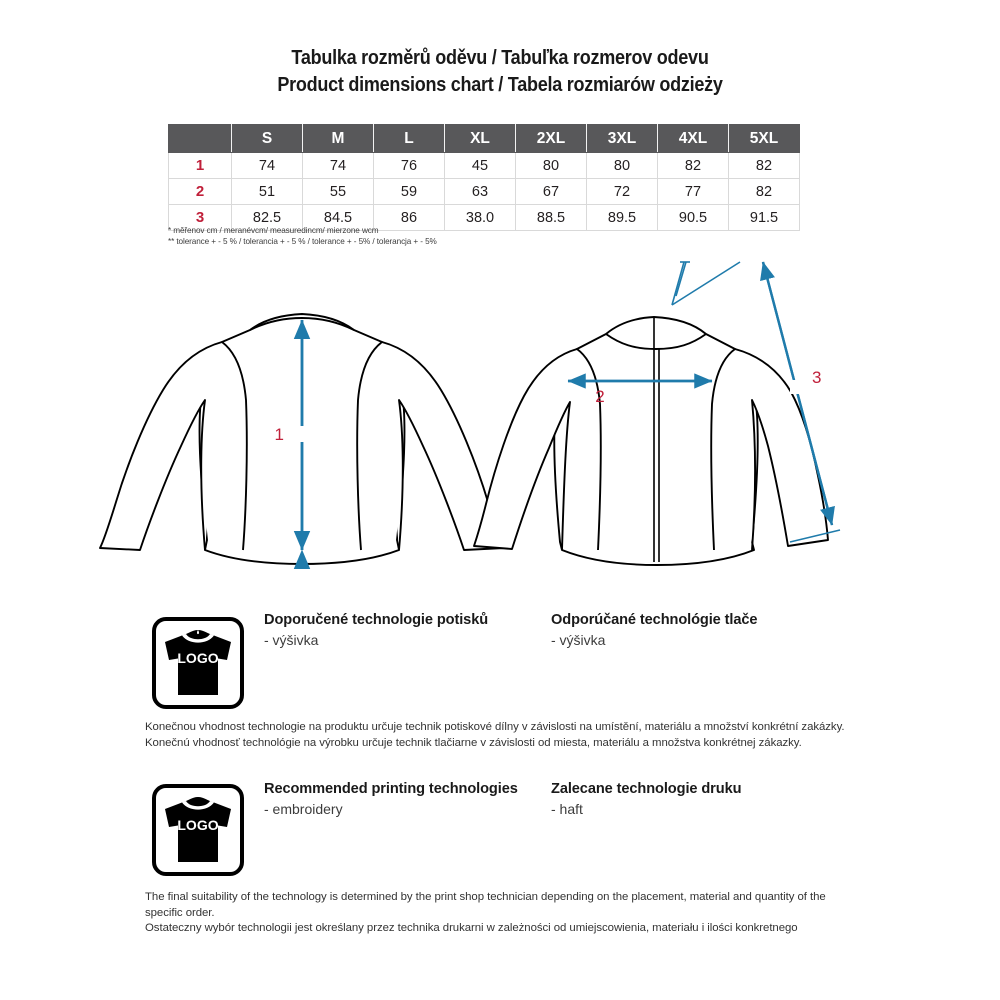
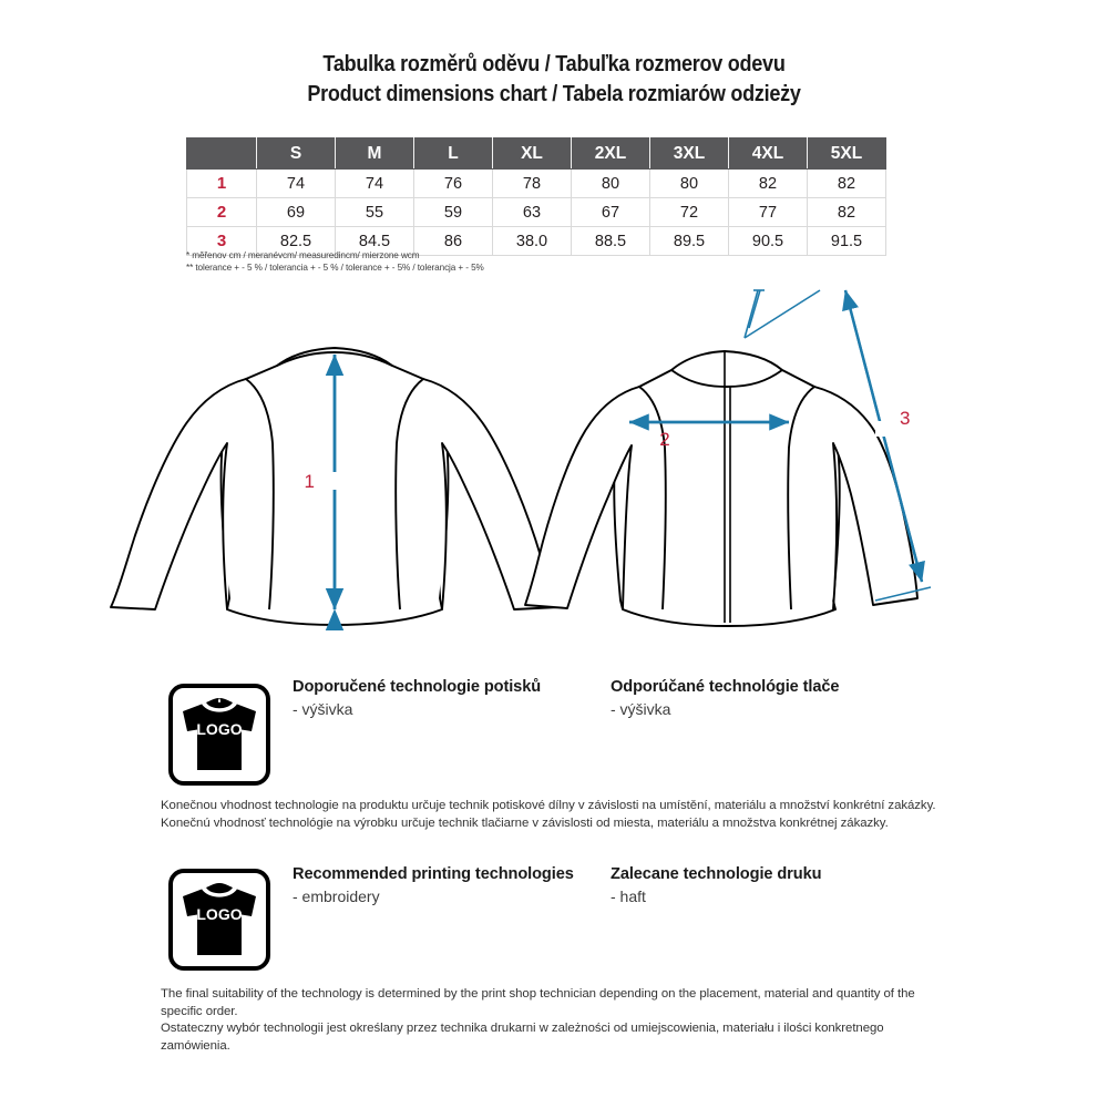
  Tabulka rozměrů oděvu / Tabuľka rozmerov odevu
  Product dimensions chart / Tabela rozmiarów odzieży
  	S	M	L	XL	2XL	3XL	4XL	5XL
- 1	74	74	76	45	80	80	82	82
+ 1	74	74	76	78	80	80	82	82
- 2	51	55	59	63	67	72	77	82
+ 2	69	55	59	63	67	72	77	82
  3	82.5	84.5	86	38.0	88.5	89.5	90.5	91.5
  * měřenov cm / meranévcm/ measuredincm/ mierzone wcm
  ** tolerance + - 5 % / tolerancia + - 5 % / tolerance + - 5% / tolerancja + - 5%
  1
  2
  3
  LOGO
  Doporučené technologie potisků
  - výšivka
  Odporúčané technológie tlače
  - výšivka
  Konečnou vhodnost technologie na produktu určuje technik potiskové dílny v závislosti na umístění, materiálu a množství konkrétní zakázky.
  Konečnú vhodnosť technológie na výrobku určuje technik tlačiarne v závislosti od miesta, materiálu a množstva konkrétnej zákazky.
  LOGO
  Recommended printing technologies
  - embroidery
  Zalecane technologie druku
  - haft
  The final suitability of the technology is determined by the print shop technician depending on the placement, material and quantity of the
  specific order.
  Ostateczny wybór technologii jest określany przez technika drukarni w zależności od umiejscowienia, materiału i ilości konkretnego
+ zamówienia.
